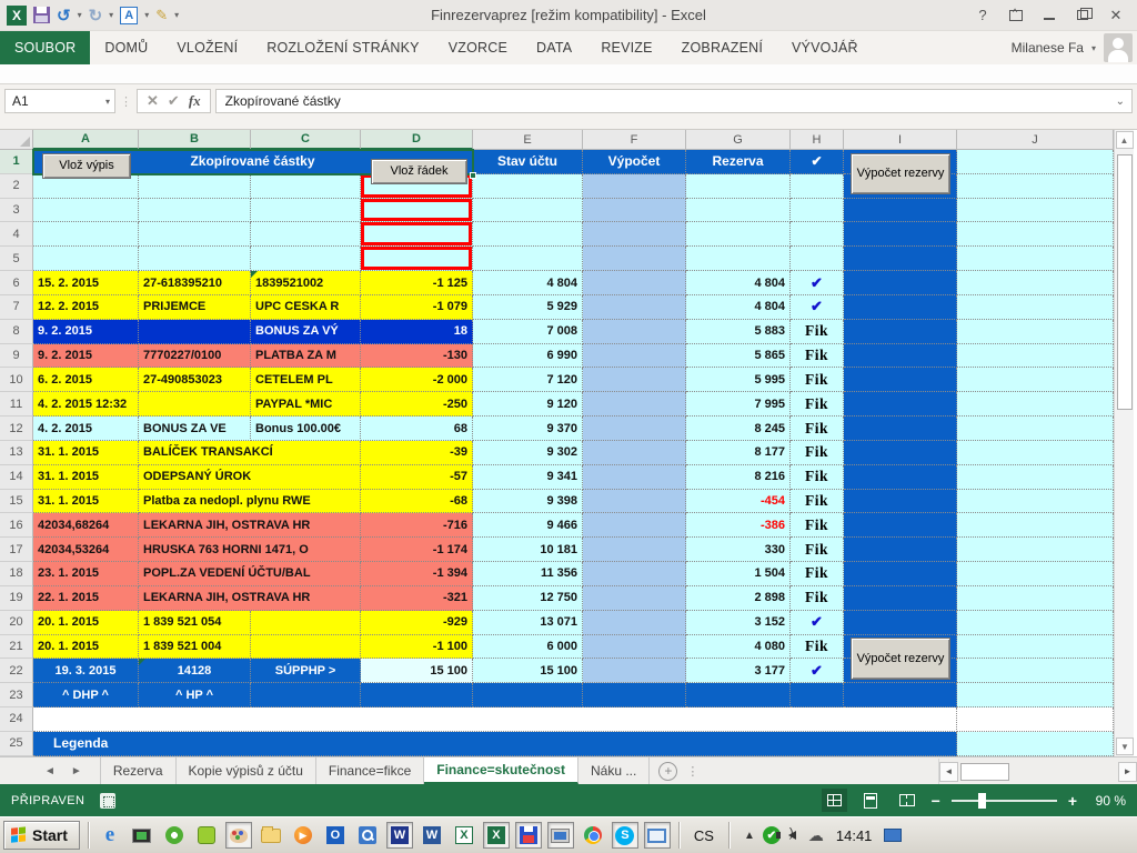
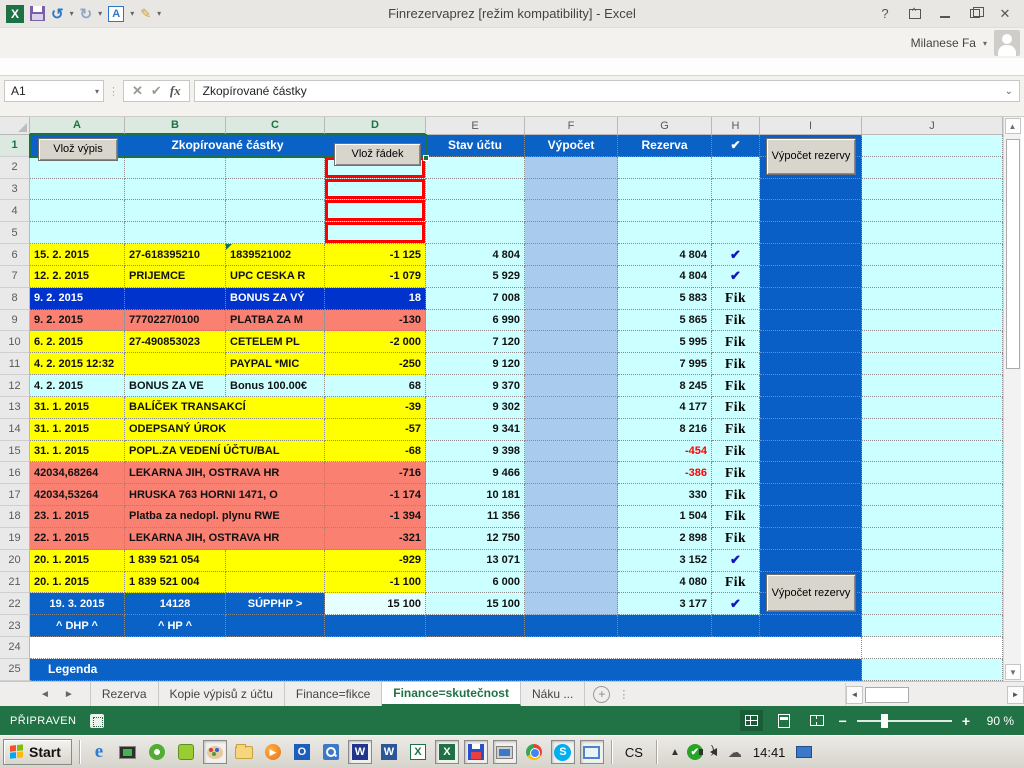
  X
  ↺
  ▾
  ↻
  ▾
  A
  ▾
  ✎
  ▾
  Finrezervaprez [režim kompatibility] - Excel
  ?
  ✕
- SOUBOR
- DOMŮ
- VLOŽENÍ
- ROZLOŽENÍ STRÁNKY
- VZORCE
- DATA
- REVIZE
- ZOBRAZENÍ
- VÝVOJÁŘ
  Milanese Fa
  ▾
  A1
  ▾
  ⋮
  ✕
  ✔
  fx
  Zkopírované částky
  ⌄
  A
  B
  C
  D
  E
  F
  G
  H
  I
  J
  1
  Zkopírované částky
  Stav účtu
  Výpočet
  Rezerva
  ✔
  2
  3
  4
  5
  6
  15. 2. 2015
  27-618395210
  1839521002
  -1 125
  4 804
  4 804
  ✔
  7
  12. 2. 2015
  PRIJEMCE
  UPC CESKA R
  -1 079
  5 929
  4 804
  ✔
  8
  9. 2. 2015
  BONUS ZA VÝ
  18
  7 008
  5 883
  Fik
  9
  9. 2. 2015
  7770227/0100
  PLATBA ZA M
  -130
  6 990
  5 865
  Fik
  10
  6. 2. 2015
  27-490853023
  CETELEM PL
  -2 000
  7 120
  5 995
  Fik
  11
  4. 2. 2015 12:32
  PAYPAL *MIC
  -250
  9 120
  7 995
  Fik
  12
  4. 2. 2015
  BONUS ZA VE
  Bonus 100.00€
  68
  9 370
  8 245
  Fik
  13
  31. 1. 2015
  BALÍČEK TRANSAKCÍ
  -39
  9 302
- 8 177
+ 4 177
  Fik
  14
  31. 1. 2015
  ODEPSANÝ ÚROK
  -57
  9 341
  8 216
  Fik
  15
  31. 1. 2015
- Platba za nedopl. plynu RWE
+ POPL.ZA VEDENÍ ÚČTU/BAL
  -68
  9 398
  -454
  Fik
  16
  42034,68264
  LEKARNA JIH, OSTRAVA HR
  -716
  9 466
  -386
  Fik
  17
  42034,53264
  HRUSKA 763 HORNI 1471, O
  -1 174
  10 181
  330
  Fik
  18
  23. 1. 2015
- POPL.ZA VEDENÍ ÚČTU/BAL
+ Platba za nedopl. plynu RWE
  -1 394
  11 356
  1 504
  Fik
  19
  22. 1. 2015
  LEKARNA JIH, OSTRAVA HR
  -321
  12 750
  2 898
  Fik
  20
  20. 1. 2015
  1 839 521 054
  -929
  13 071
  3 152
  ✔
  21
  20. 1. 2015
  1 839 521 004
  -1 100
  6 000
  4 080
  Fik
  22
  19. 3. 2015
  14128
  SÚPPHP >
  15 100
  15 100
  3 177
  ✔
  23
  ^ DHP ^
  ^ HP ^
  24
  25
  Legenda
  Vlož výpis
  Vlož řádek
  Výpočet rezervy
  Výpočet rezervy
  ▲
  ▼
  ◄
  ►
  Rezerva
  Kopie výpisů z účtu
  Finance=fikce
  Finance=skutečnost
  Náku ...
  +
  ⋮
  ◄
  ►
  PŘIPRAVEN
  −
  +
  90 %
  Start
  e
  ▶
  O
  W
  W
  X
  X
  S
  CS
  ▲
  ✔
  ☁
  14:41
